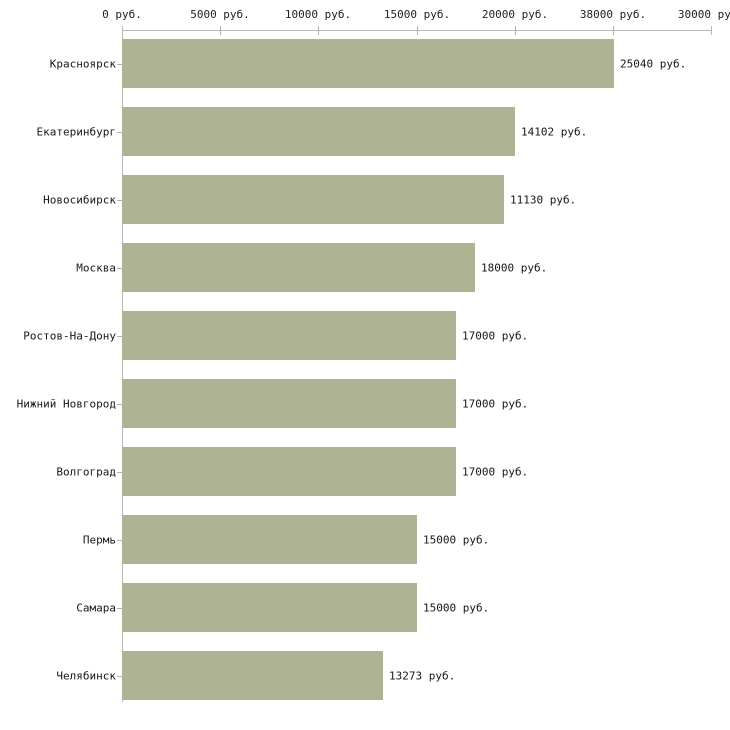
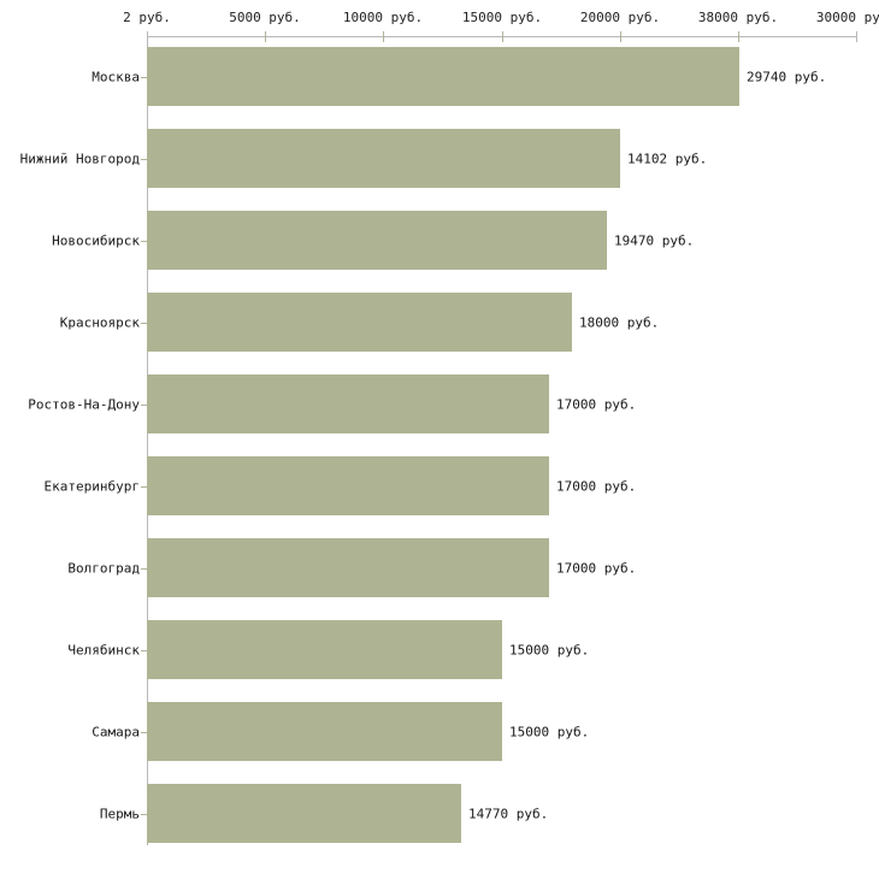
- 0 руб.
+ 2 руб.
  5000 руб.
  10000 руб.
  15000 руб.
  20000 руб.
  38000 руб.
  30000 ру
- Красноярск
+ Москва
- Екатеринбург
+ Нижний Новгород
  Новосибирск
- Москва
+ Красноярск
  Ростов-На-Дону
- Нижний Новгород
+ Екатеринбург
  Волгоград
- Пермь
+ Челябинск
  Самара
- Челябинск
+ Пермь
- 25040 руб.
+ 29740 руб.
  14102 руб.
- 11130 руб.
+ 19470 руб.
  18000 руб.
  17000 руб.
  17000 руб.
  17000 руб.
  15000 руб.
  15000 руб.
- 13273 руб.
+ 14770 руб.
